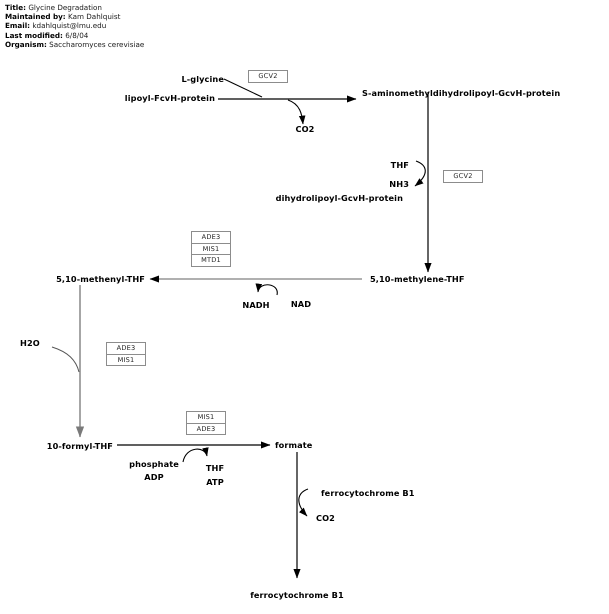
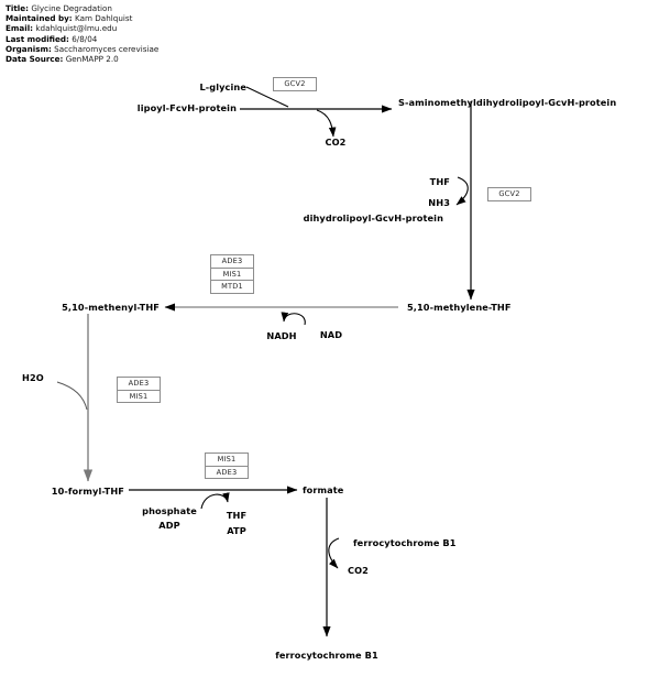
  Title: Glycine Degradation
  Maintained by: Kam Dahlquist
  Email: kdahlquist@lmu.edu
  Last modified: 6/8/04
  Organism: Saccharomyces cerevisiae
+ Data Source: GenMAPP 2.0
  L-glycine
  lipoyl-FcvH-protein
  CO2
  S-aminomethyldihydrolipoyl-GcvH-protein
  THF
  NH3
  dihydrolipoyl-GcvH-protein
  5,10-methylene-THF
  5,10-methenyl-THF
  NADH
  NAD
  H2O
  10-formyl-THF
  phosphate
  ADP
  THF
  ATP
  formate
  ferrocytochrome B1
  CO2
  ferrocytochrome B1
  GCV2
  GCV2
  ADE3
  MIS1
  MTD1
  ADE3
  MIS1
  MIS1
  ADE3
